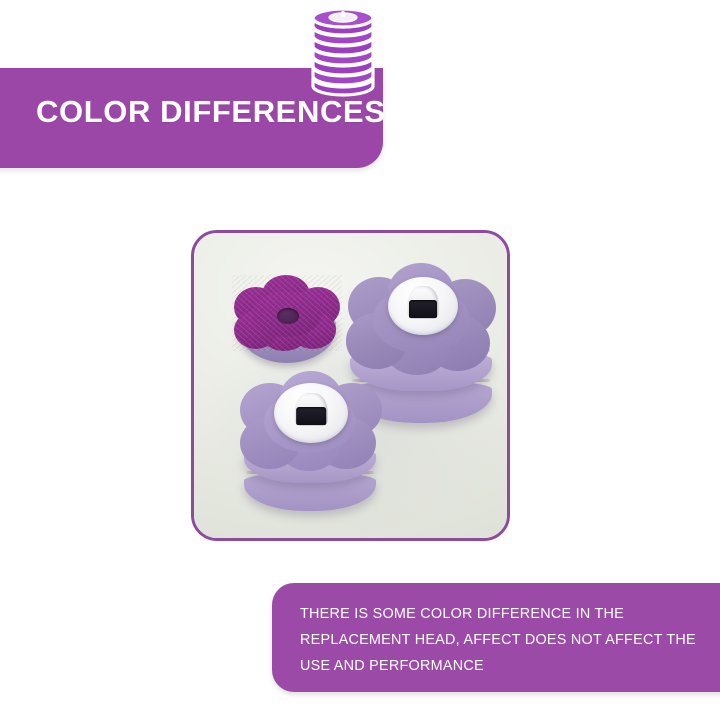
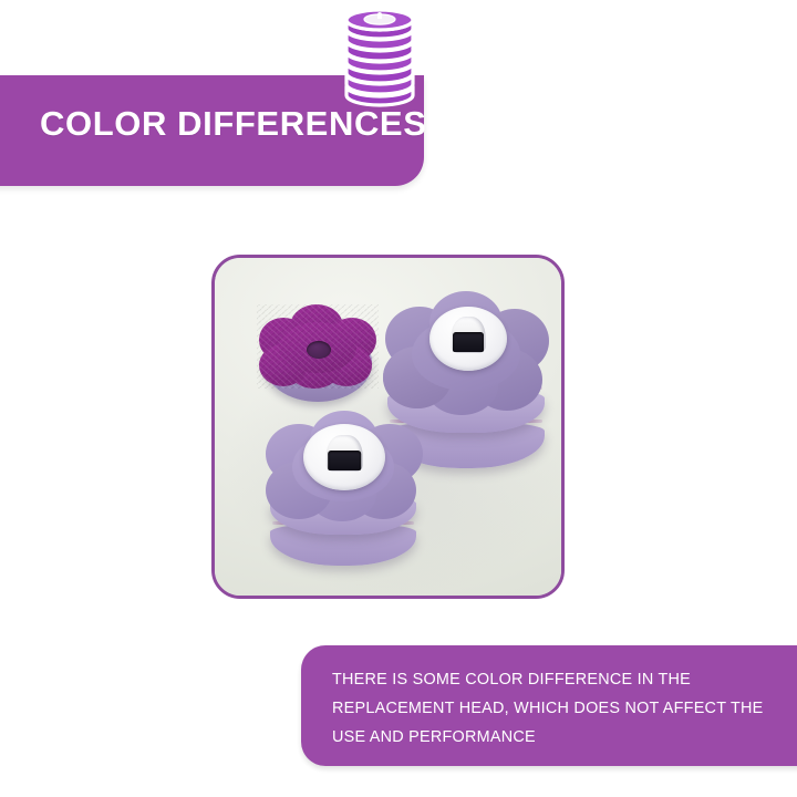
  COLOR DIFFERENCES
- THERE IS SOME COLOR DIFFERENCE IN THE REPLACEMENT HEAD, AFFECT DOES NOT AFFECT THE USE AND PERFORMANCE
+ THERE IS SOME COLOR DIFFERENCE IN THE REPLACEMENT HEAD, WHICH DOES NOT AFFECT THE USE AND PERFORMANCE
